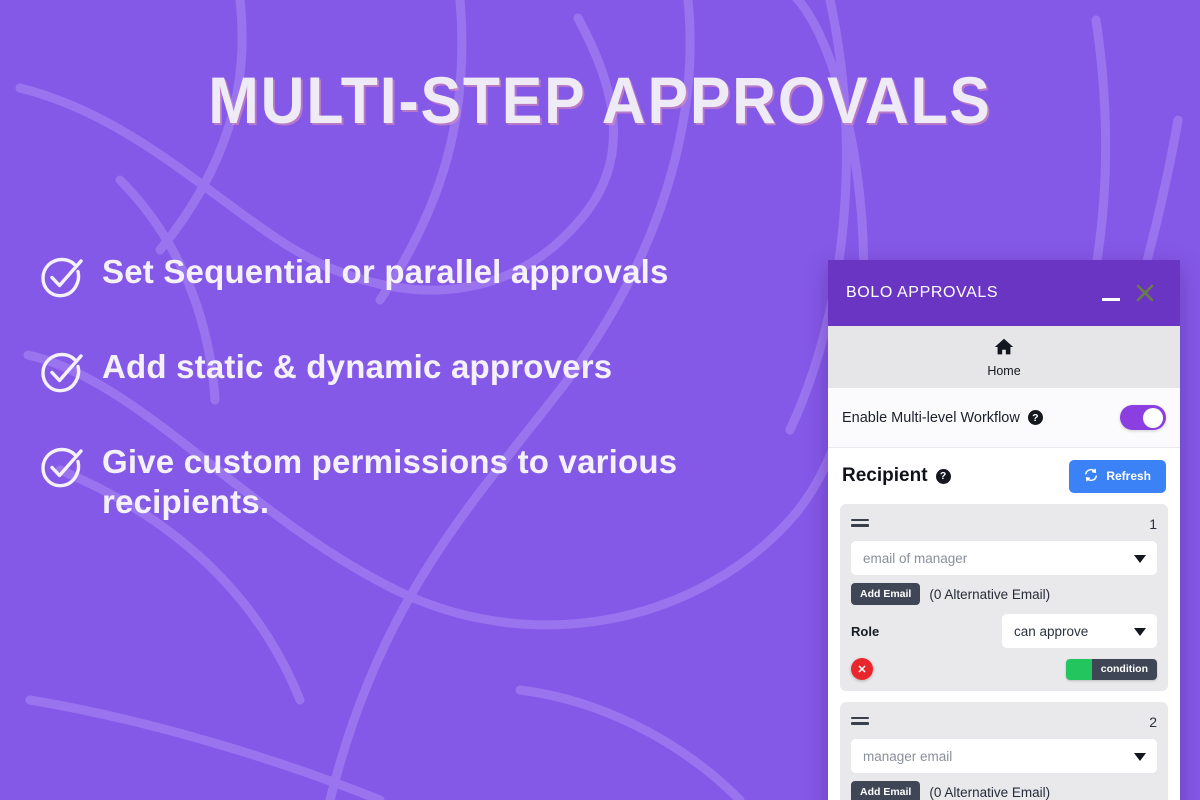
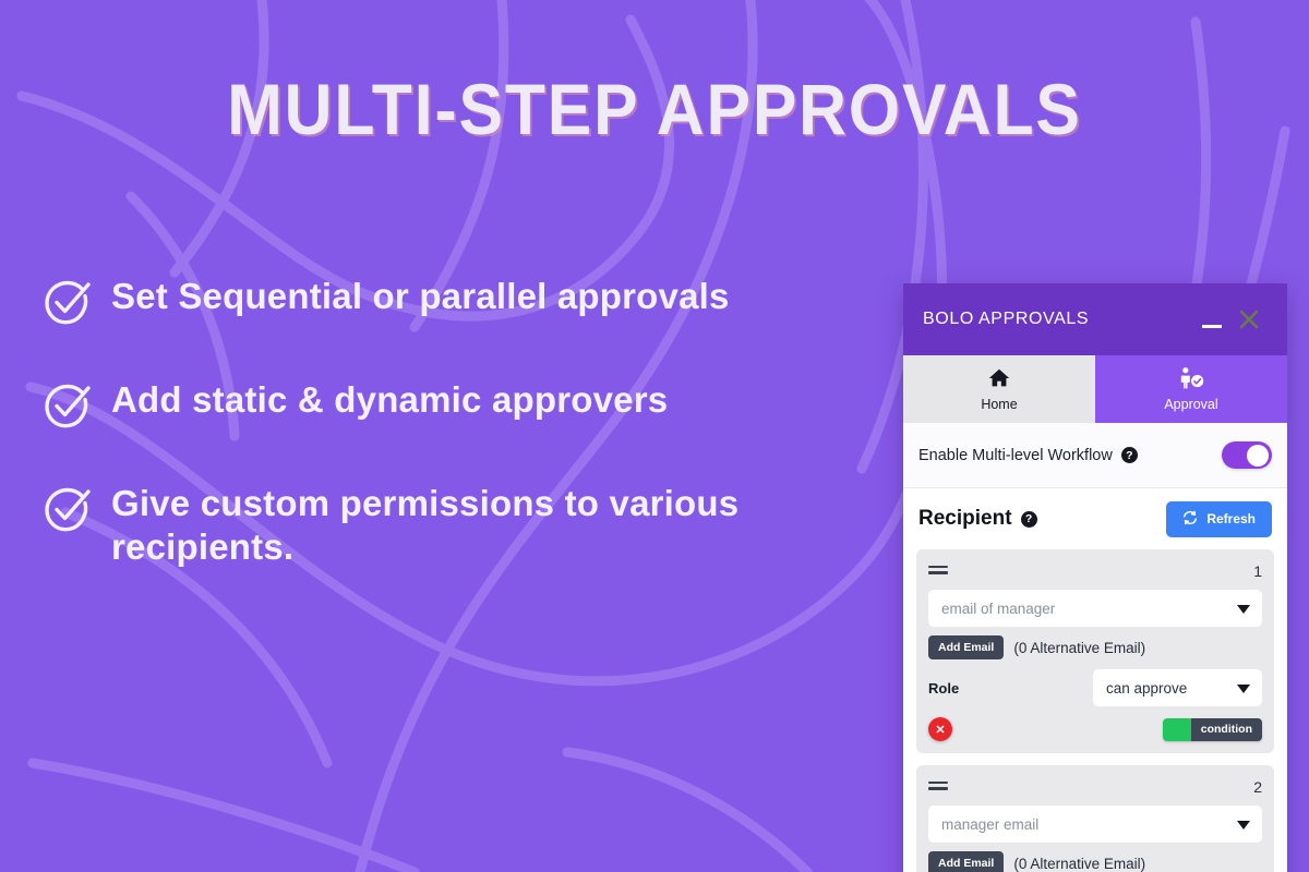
  MULTI-STEP APPROVALS
  Set Sequential or parallel approvals
  Add static & dynamic approvers
  Give custom permissions to various recipients.
  BOLO APPROVALS
  Home
+ Approval
  Enable Multi-level Workflow
  ?
  Recipient
  ?
  Refresh
  1
  email of manager
  Add Email
  (0 Alternative Email)
  Role
  can approve
  ✕
  condition
  2
  manager email
  Add Email
  (0 Alternative Email)
